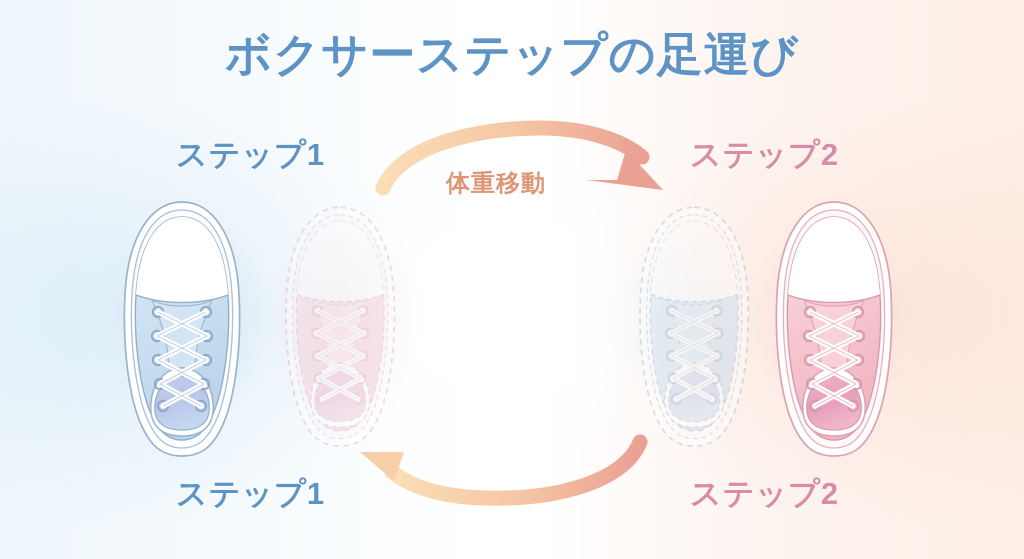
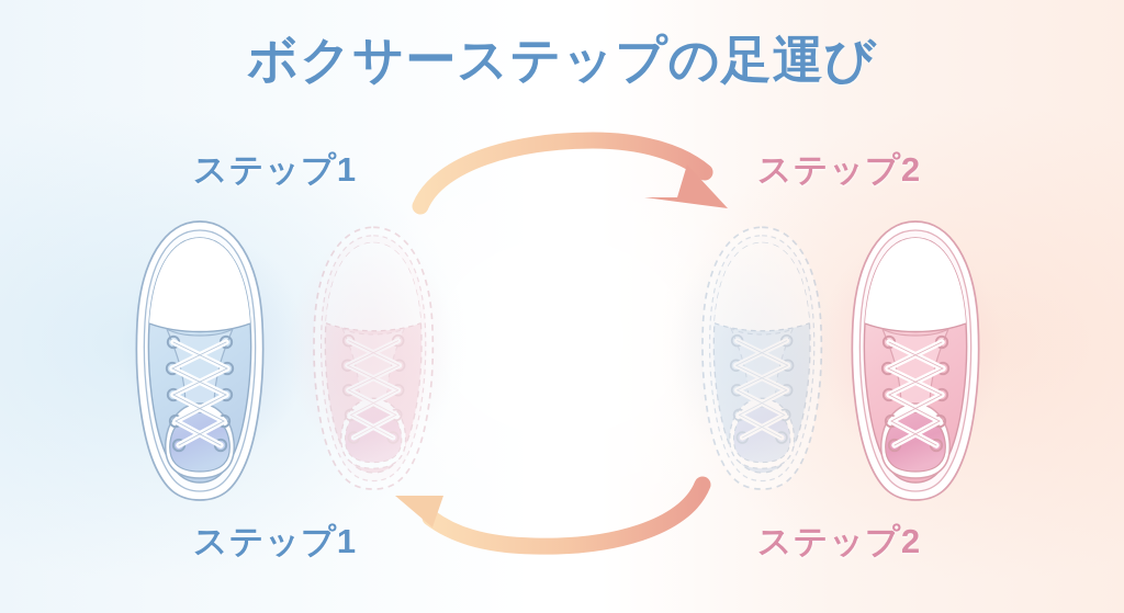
  ボクサーステップの足運び
  ステップ1
  ステップ2
  ステップ1
  ステップ2
- 体重移動
